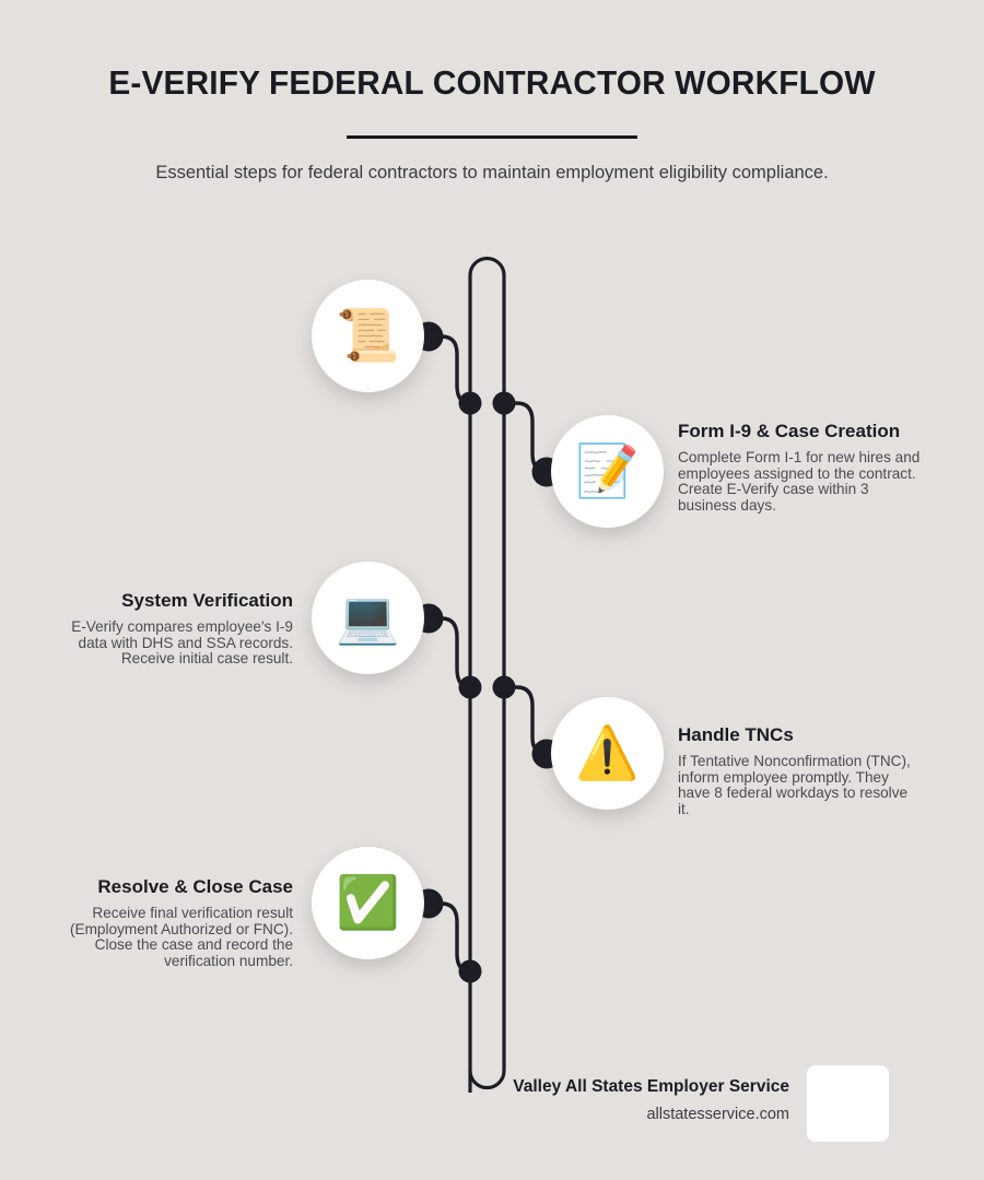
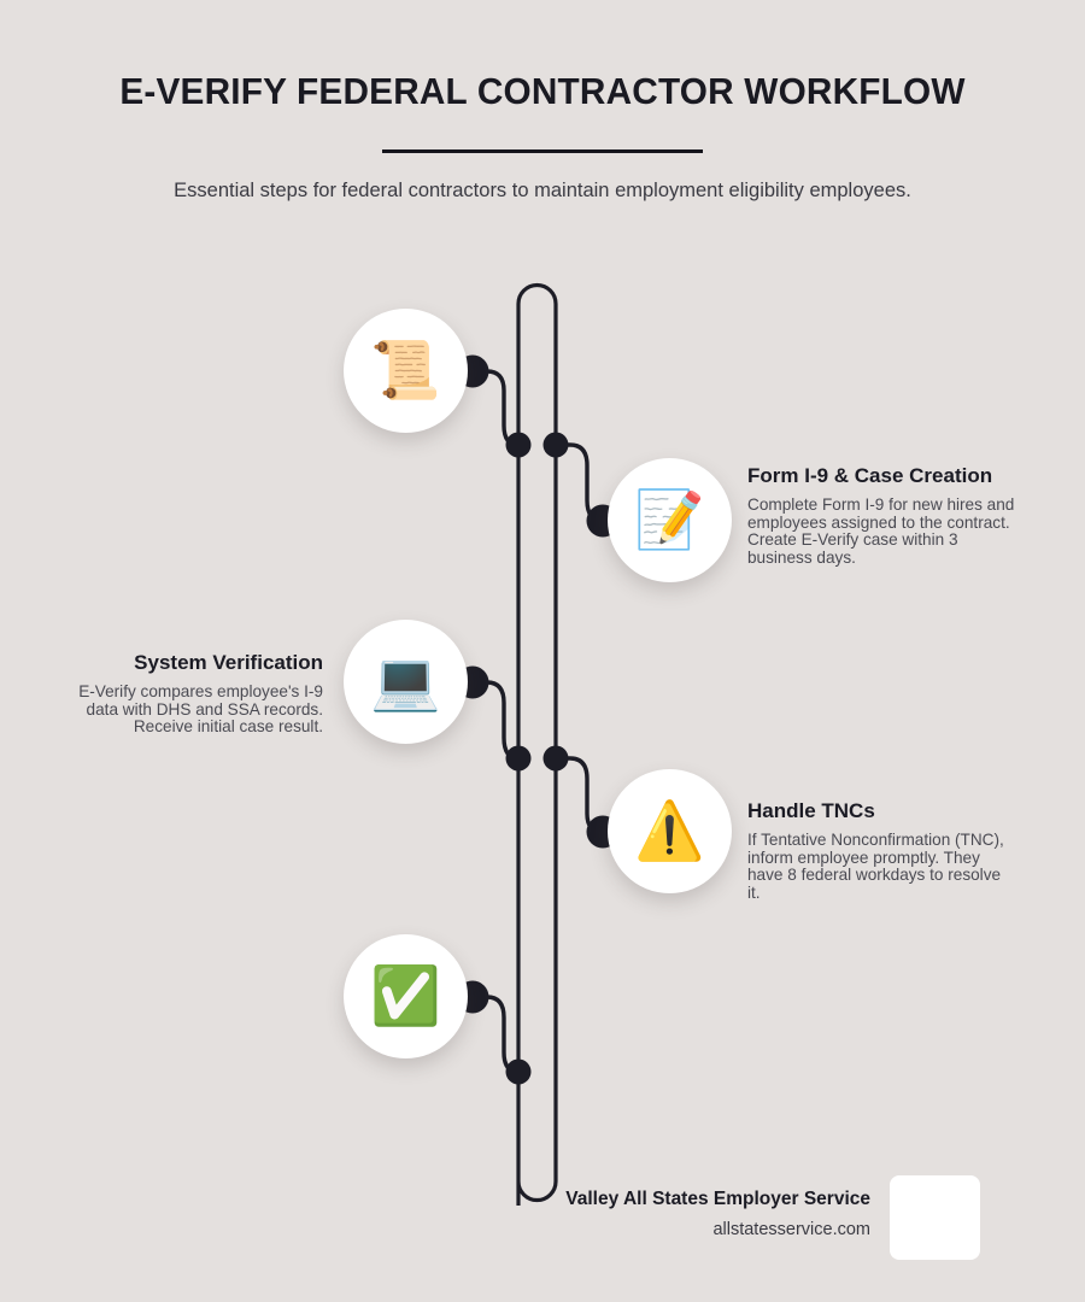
  E-VERIFY FEDERAL CONTRACTOR WORKFLOW
- Essential steps for federal contractors to maintain employment eligibility compliance.
+ Essential steps for federal contractors to maintain employment eligibility employees.
  📜
  📝
  Form I-9 & Case Creation
- Complete Form I-1 for new hires and employees assigned to the contract. Create E-Verify case within 3 business days.
+ Complete Form I-9 for new hires and employees assigned to the contract. Create E-Verify case within 3 business days.
  💻
  System Verification
  E-Verify compares employee's I-9 data with DHS and SSA records. Receive initial case result.
  ⚠️
  Handle TNCs
  If Tentative Nonconfirmation (TNC), inform employee promptly. They have 8 federal workdays to resolve it.
  ✅
- Resolve & Close Case
- Receive final verification result (Employment Authorized or FNC). Close the case and record the verification number.
  Valley All States Employer Service
  allstatesservice.com
